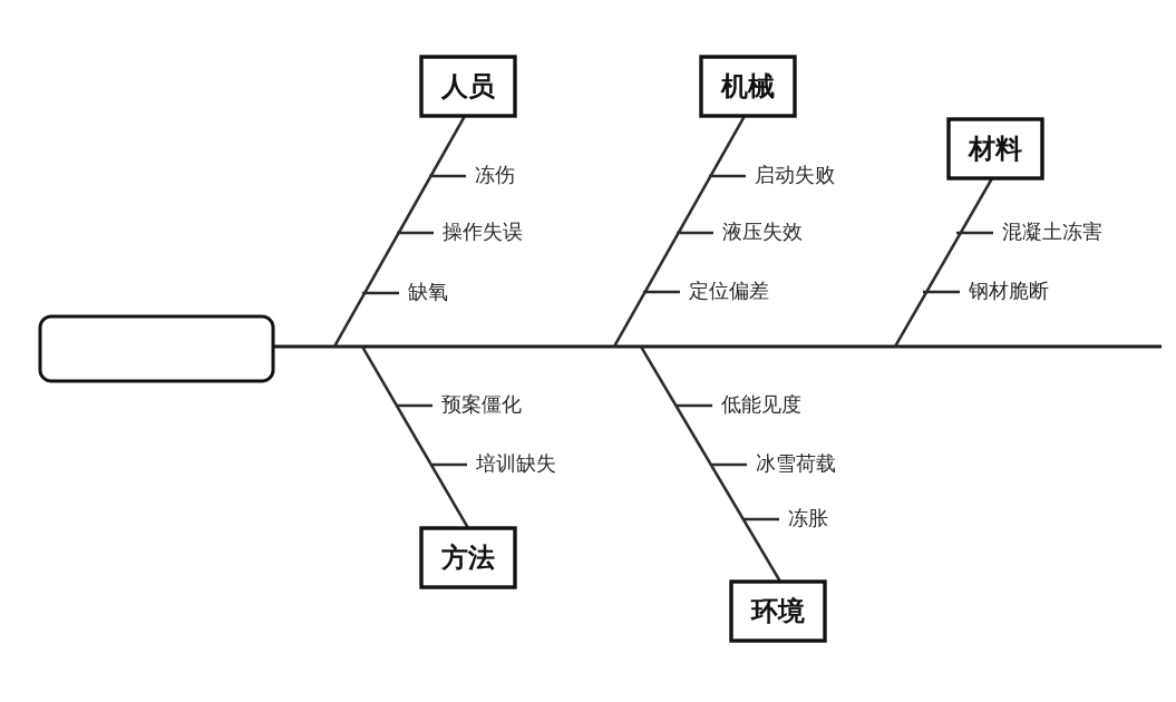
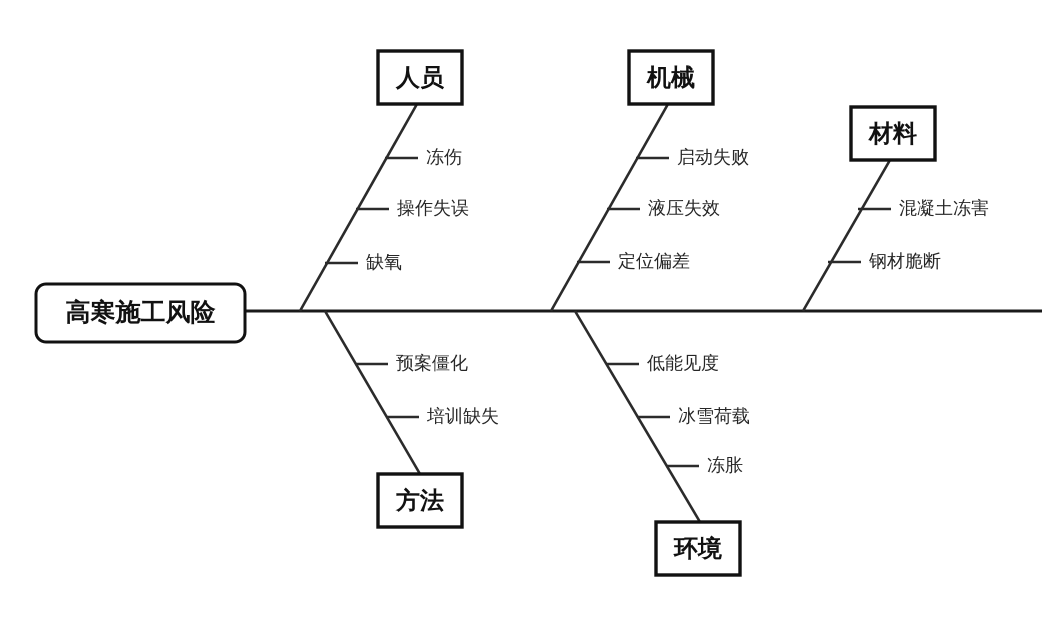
+ 高寒施工风险
  人员
  冻伤
  操作失误
  缺氧
  机械
  启动失败
  液压失效
  定位偏差
  材料
  混凝土冻害
  钢材脆断
  方法
  预案僵化
  培训缺失
  环境
  低能见度
  冰雪荷载
  冻胀
